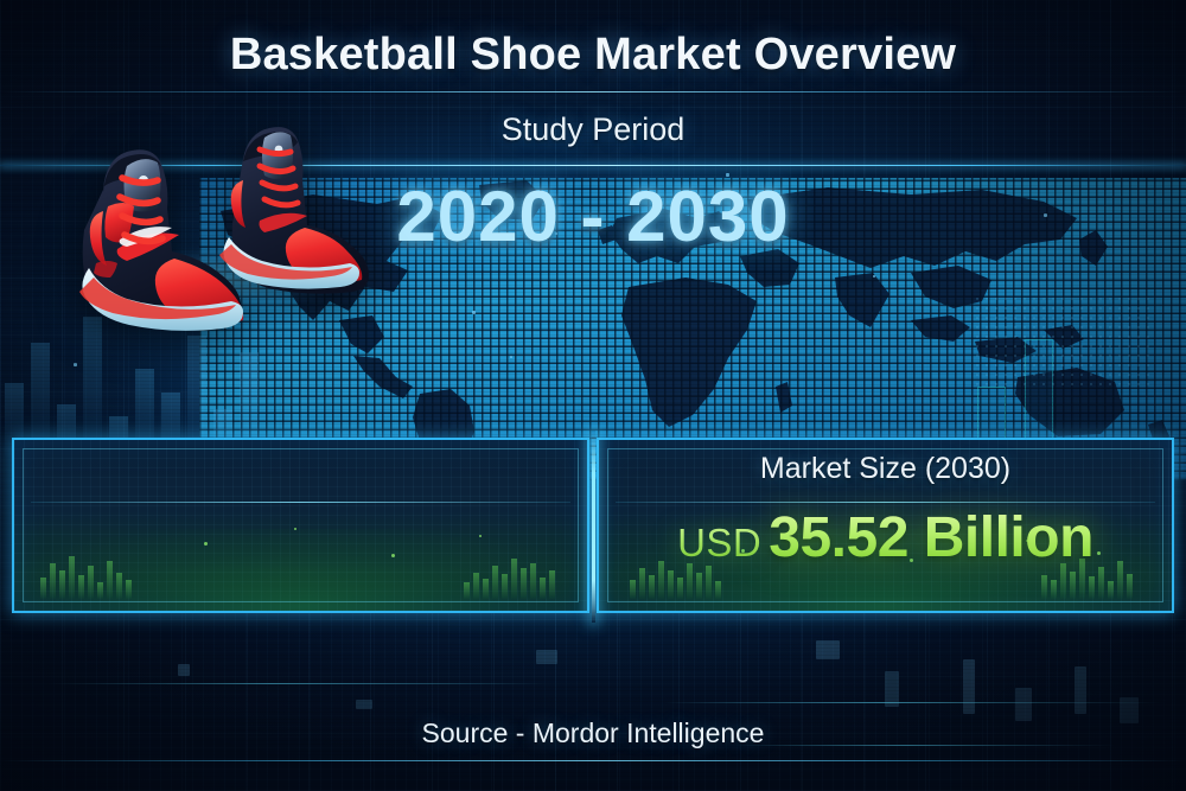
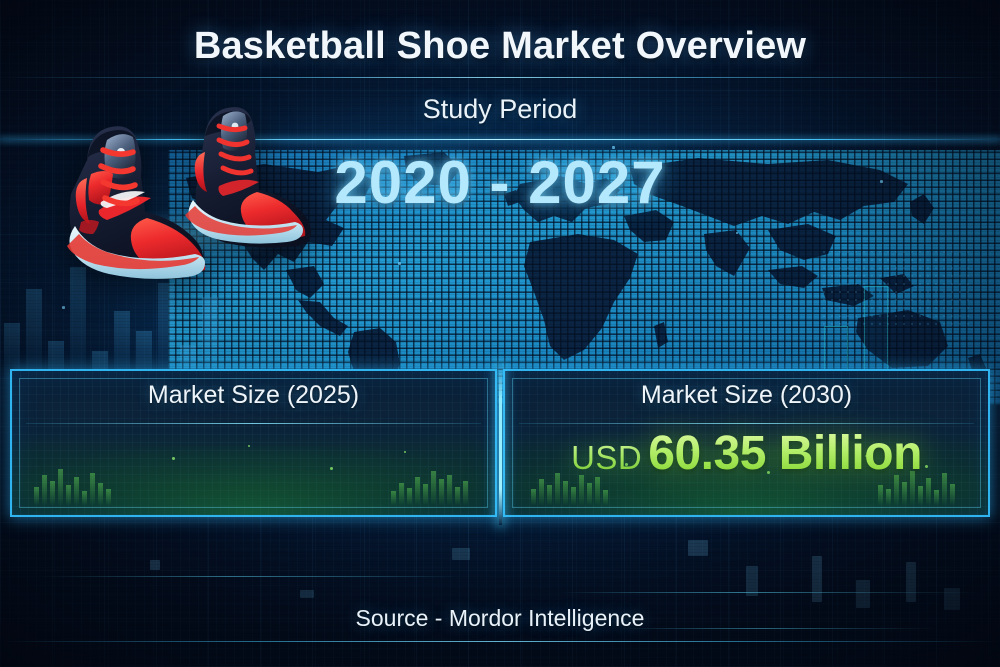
  Basketball Shoe Market Overview
  Study Period
- 2020 - 2030
+ 2020 - 2027
+ Market Size (2025)
  Market Size (2030)
- USD 35.52 Billion
+ USD 60.35 Billion
  Source - Mordor Intelligence
